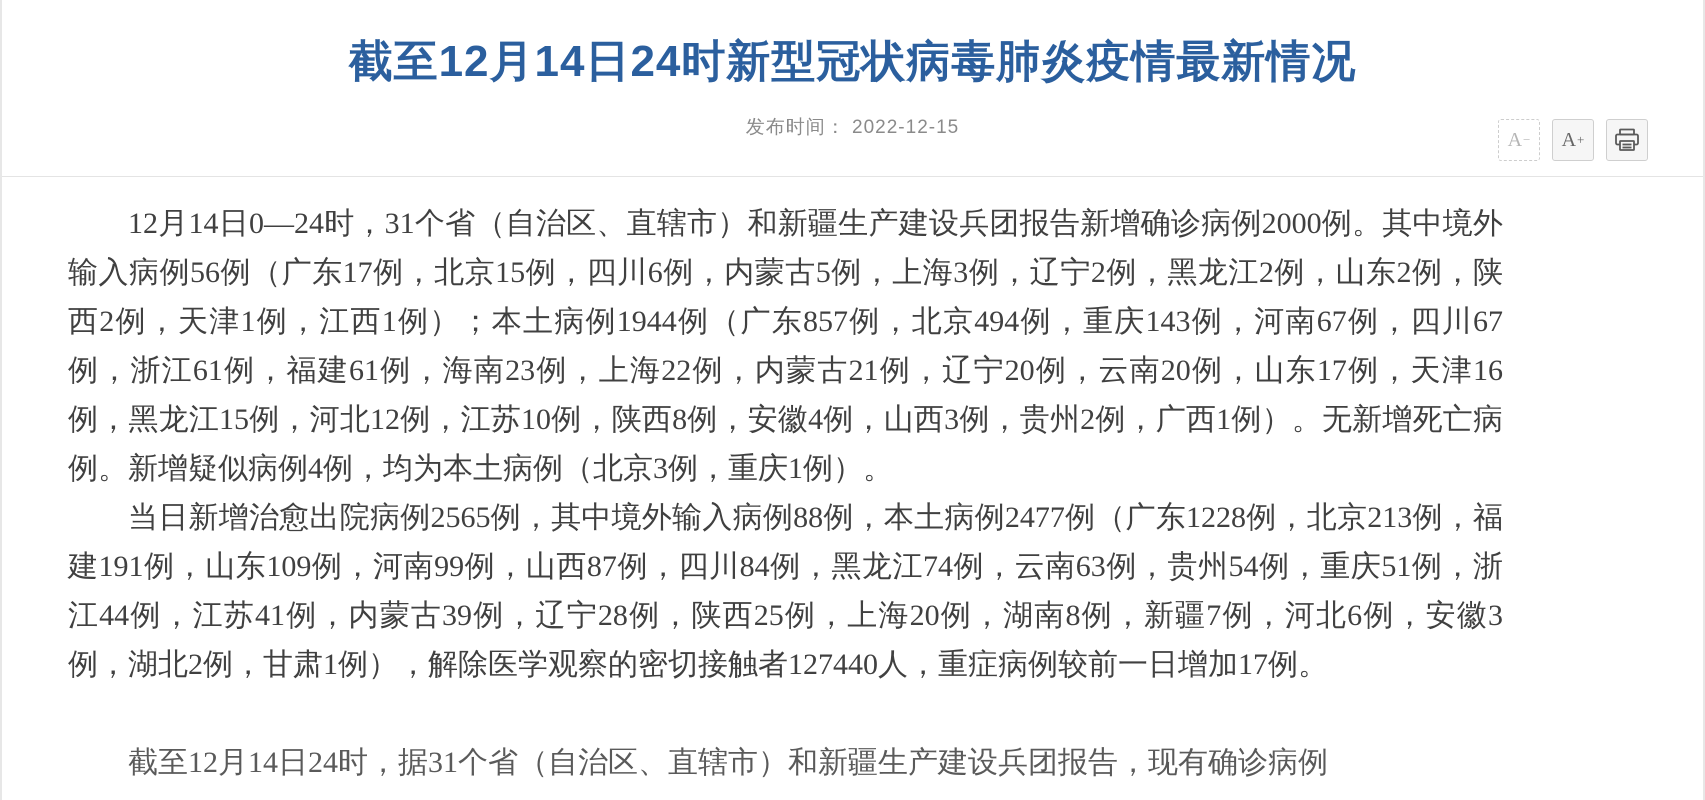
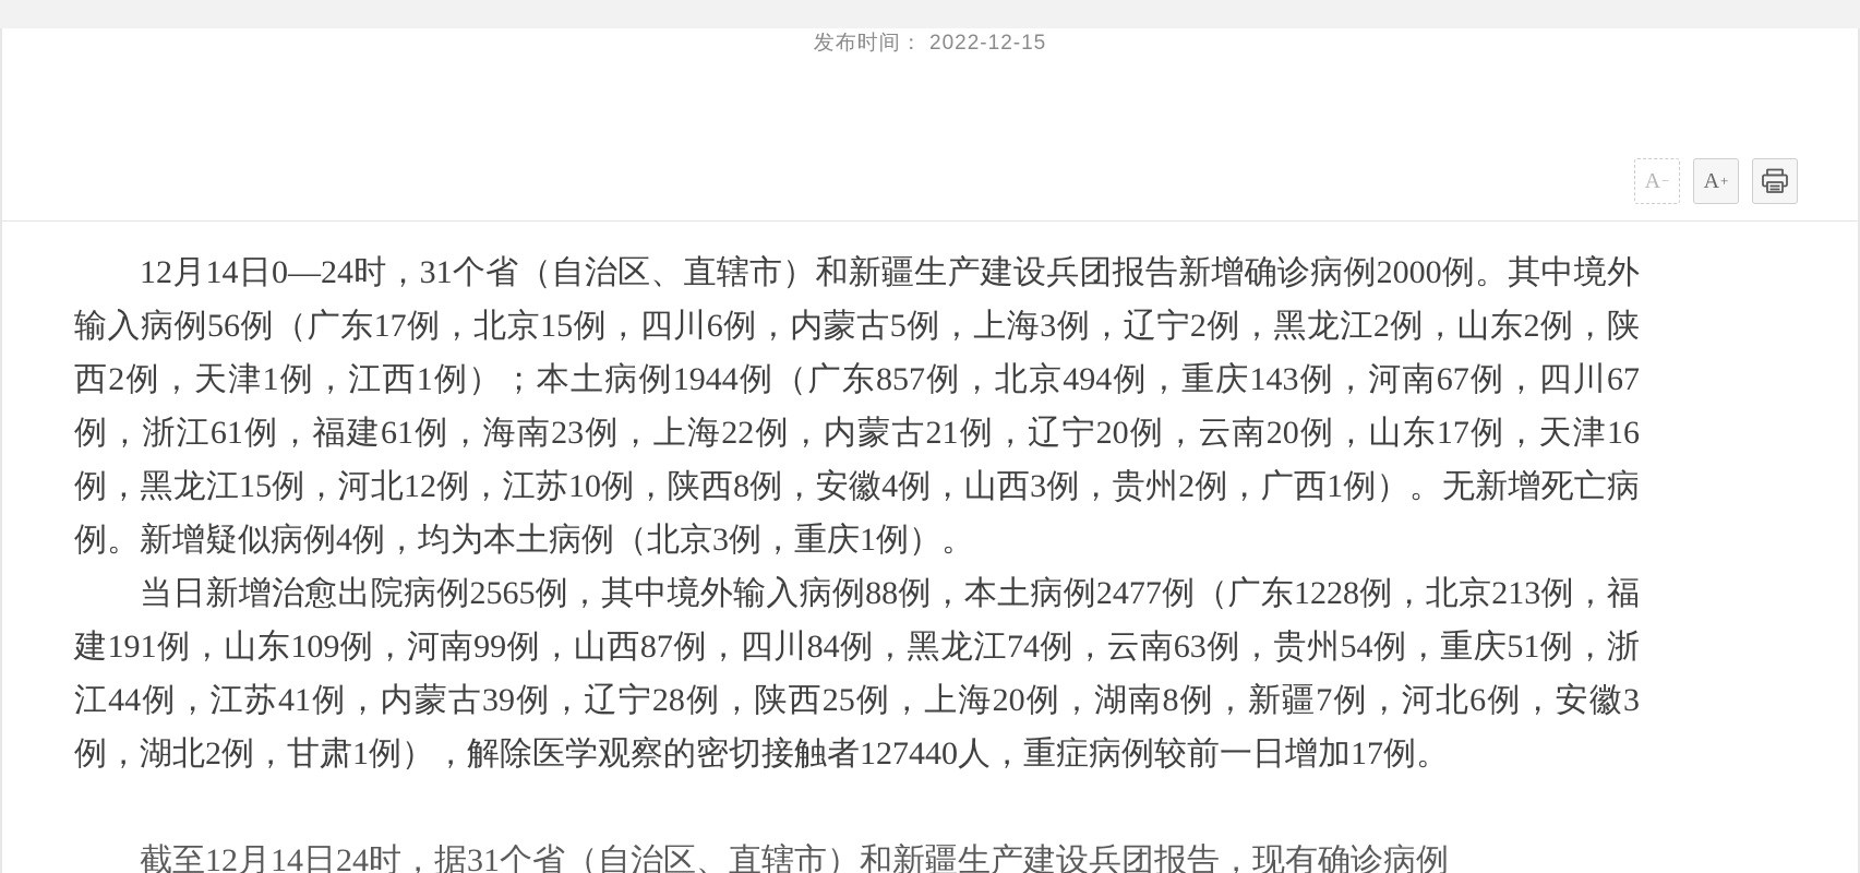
- 截至12月14日24时新型冠状病毒肺炎疫情最新情况
  发布时间： 2022-12-15
  A
  −
  A
  +
  12月14日0—24时，31个省（自治区、直辖市）和新疆生产建设兵团报告新增确诊病例2000例。其中境外输入病例56例（广东17例，北京15例，四川6例，内蒙古5例，上海3例，辽宁2例，黑龙江2例，山东2例，陕西2例，天津1例，江西1例）；本土病例1944例（广东857例，北京494例，重庆143例，河南67例，四川67例，浙江61例，福建61例，海南23例，上海22例，内蒙古21例，辽宁20例，云南20例，山东17例，天津16例，黑龙江15例，河北12例，江苏10例，陕西8例，安徽4例，山西3例，贵州2例，广西1例）。无新增死亡病例。新增疑似病例4例，均为本土病例（北京3例，重庆1例）。
  当日新增治愈出院病例2565例，其中境外输入病例88例，本土病例2477例（广东1228例，北京213例，福建191例，山东109例，河南99例，山西87例，四川84例，黑龙江74例，云南63例，贵州54例，重庆51例，浙江44例，江苏41例，内蒙古39例，辽宁28例，陕西25例，上海20例，湖南8例，新疆7例，河北6例，安徽3例，湖北2例，甘肃1例），解除医学观察的密切接触者127440人，重症病例较前一日增加17例。
  截至12月14日24时，据31个省（自治区、直辖市）和新疆生产建设兵团报告，现有确诊病例
